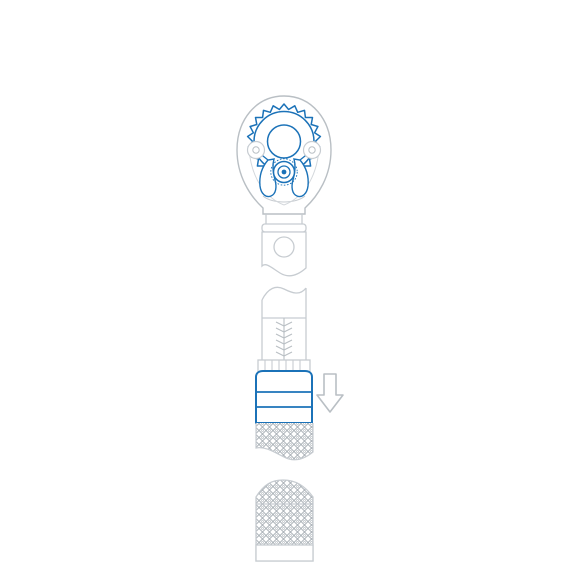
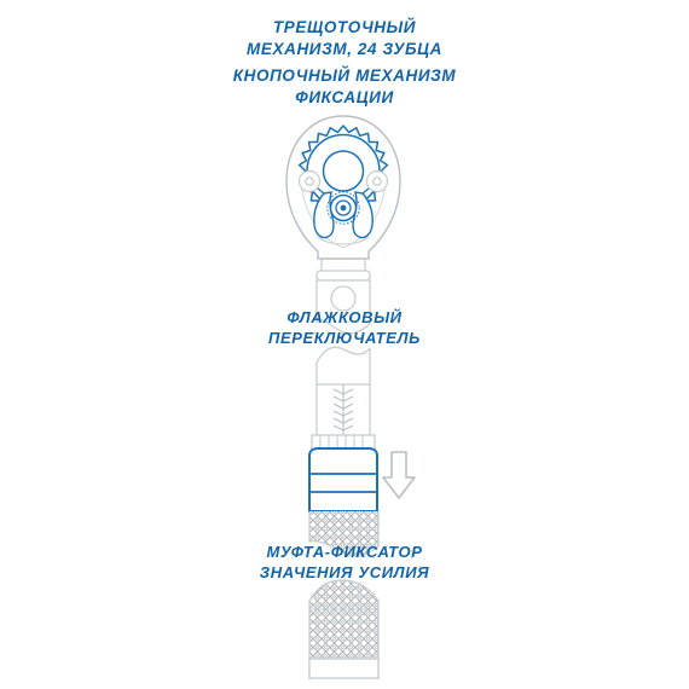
+ ТРЕЩОТОЧНЫЙ
+ МЕХАНИЗМ, 24 ЗУБЦА
+ КНОПОЧНЫЙ МЕХАНИЗМ
+ ФИКСАЦИИ
+ ФЛАЖКОВЫЙ
+ ПЕРЕКЛЮЧАТЕЛЬ
+ МУФТА-ФИКСАТОР
+ ЗНАЧЕНИЯ УСИЛИЯ
